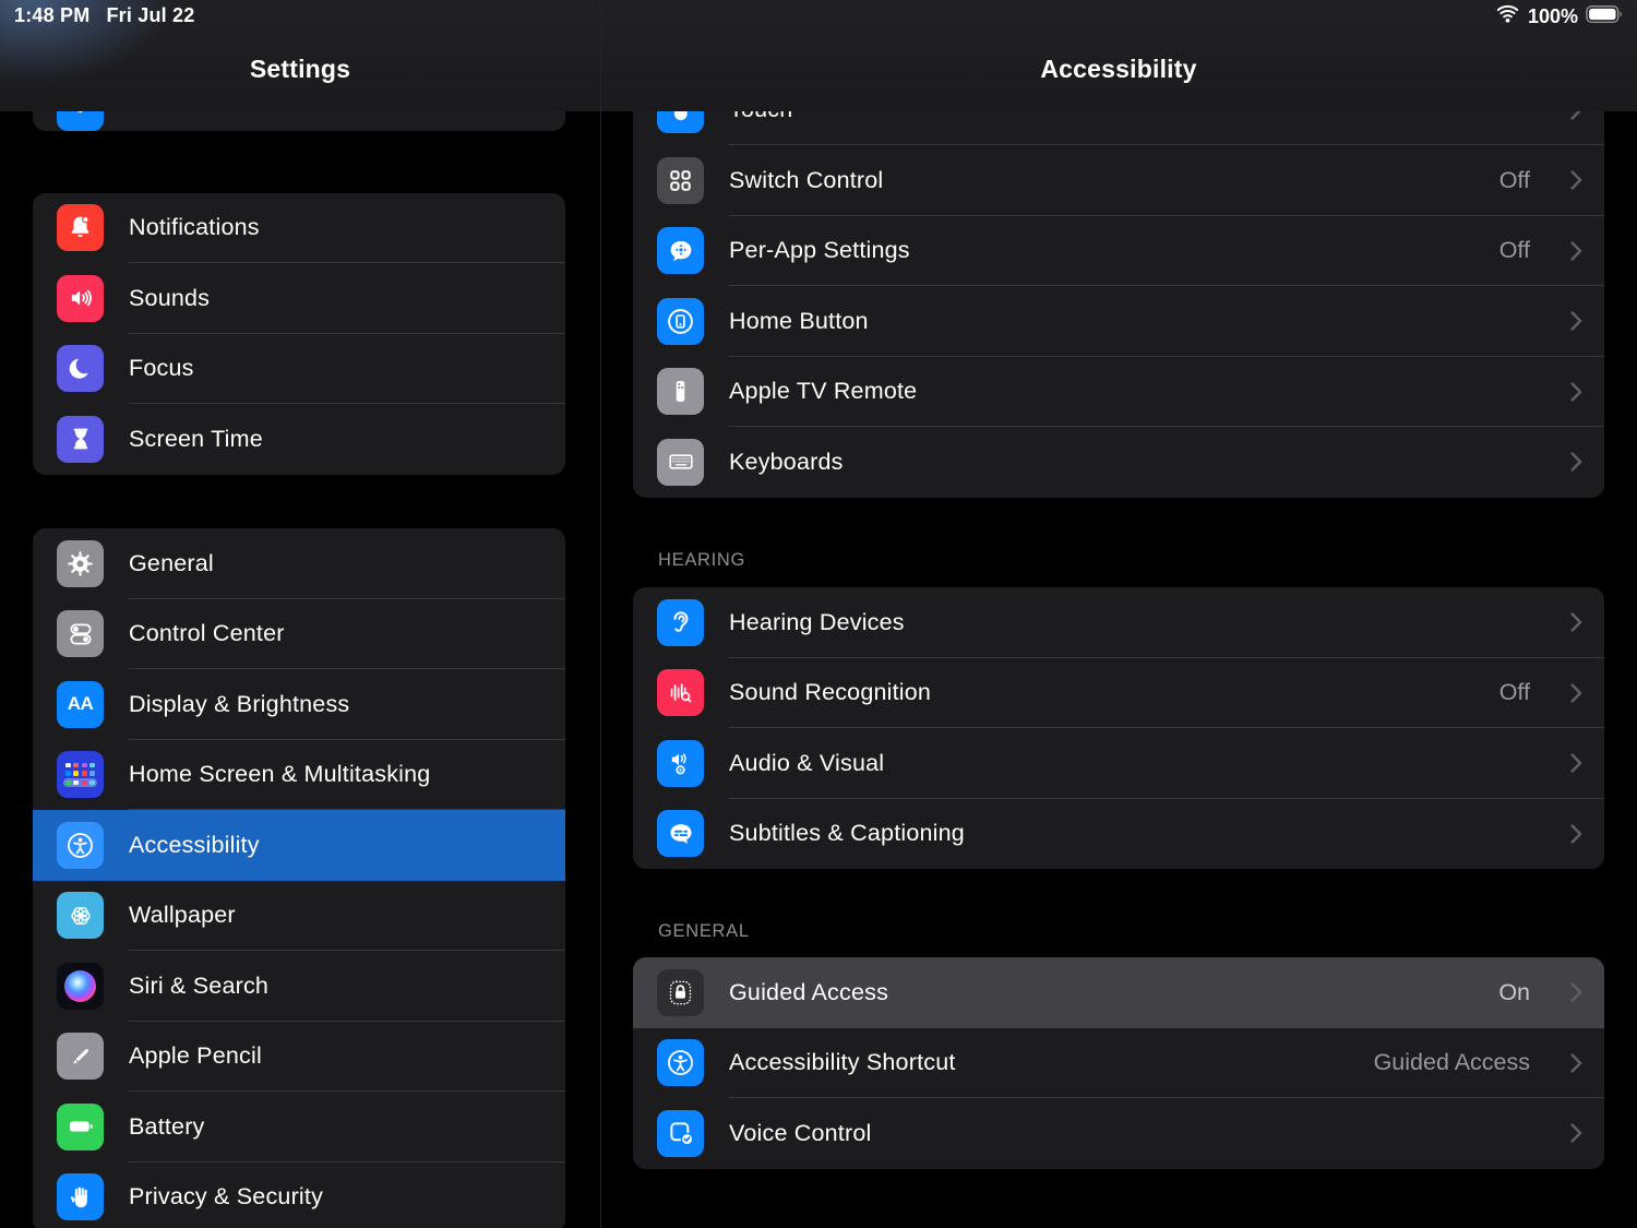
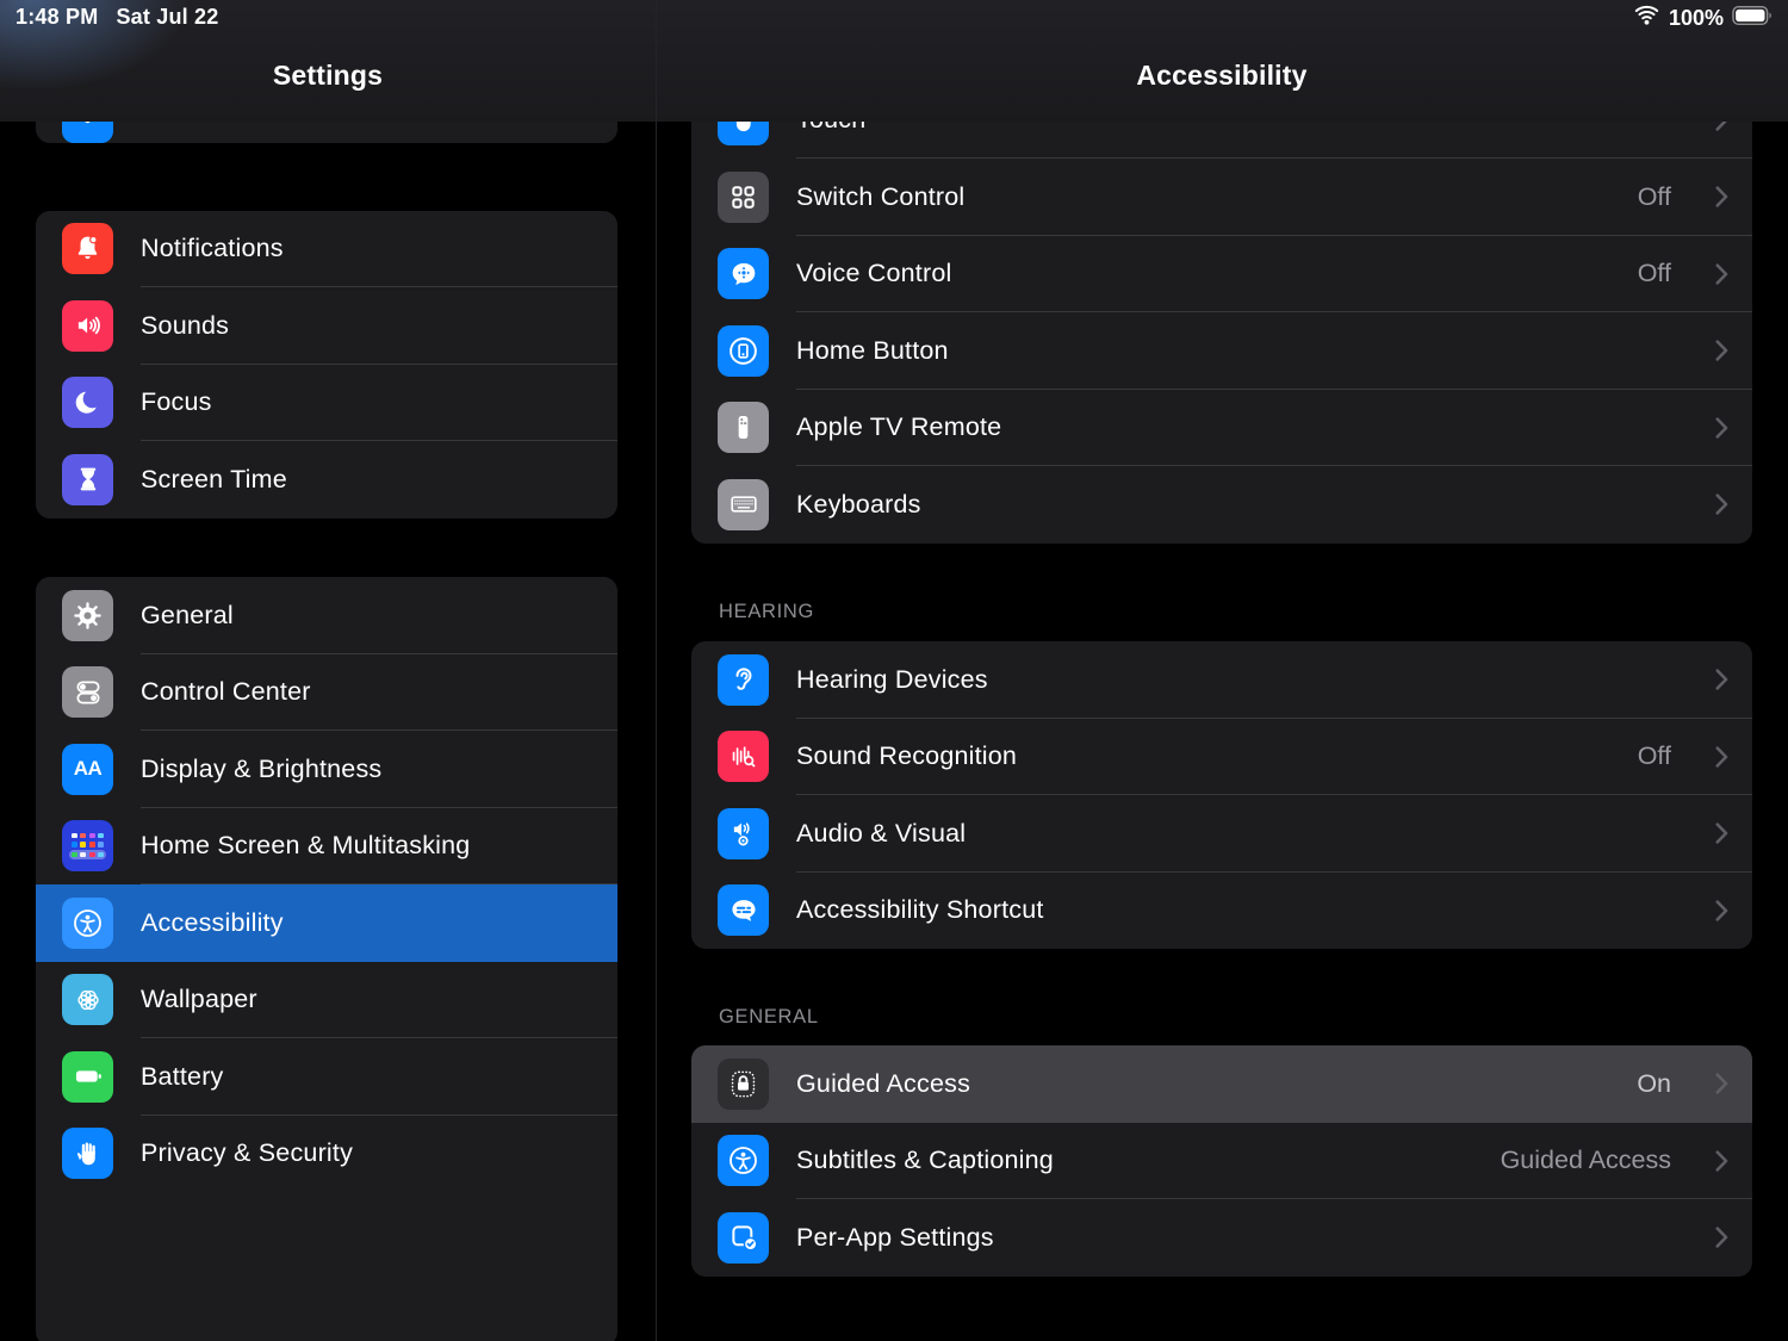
  Notifications
  Sounds
  Focus
  Screen Time
  General
  Control Center
  AA
  Display & Brightness
  Home Screen & Multitasking
  Accessibility
  Wallpaper
- Siri & Search
- Apple Pencil
  Battery
  Privacy & Security
  Switch Control
  Off
- Per-App Settings
+ Voice Control
  Off
  Home Button
  Apple TV Remote
  Keyboards
  HEARING
  Hearing Devices
  Sound Recognition
  Off
  Audio & Visual
- Subtitles & Captioning
+ Accessibility Shortcut
  GENERAL
  Guided Access
  On
- Accessibility Shortcut
+ Subtitles & Captioning
  Guided Access
- Voice Control
+ Per-App Settings
  1:48 PM
- Fri Jul 22
+ Sat Jul 22
  100%
  Settings
  Accessibility
